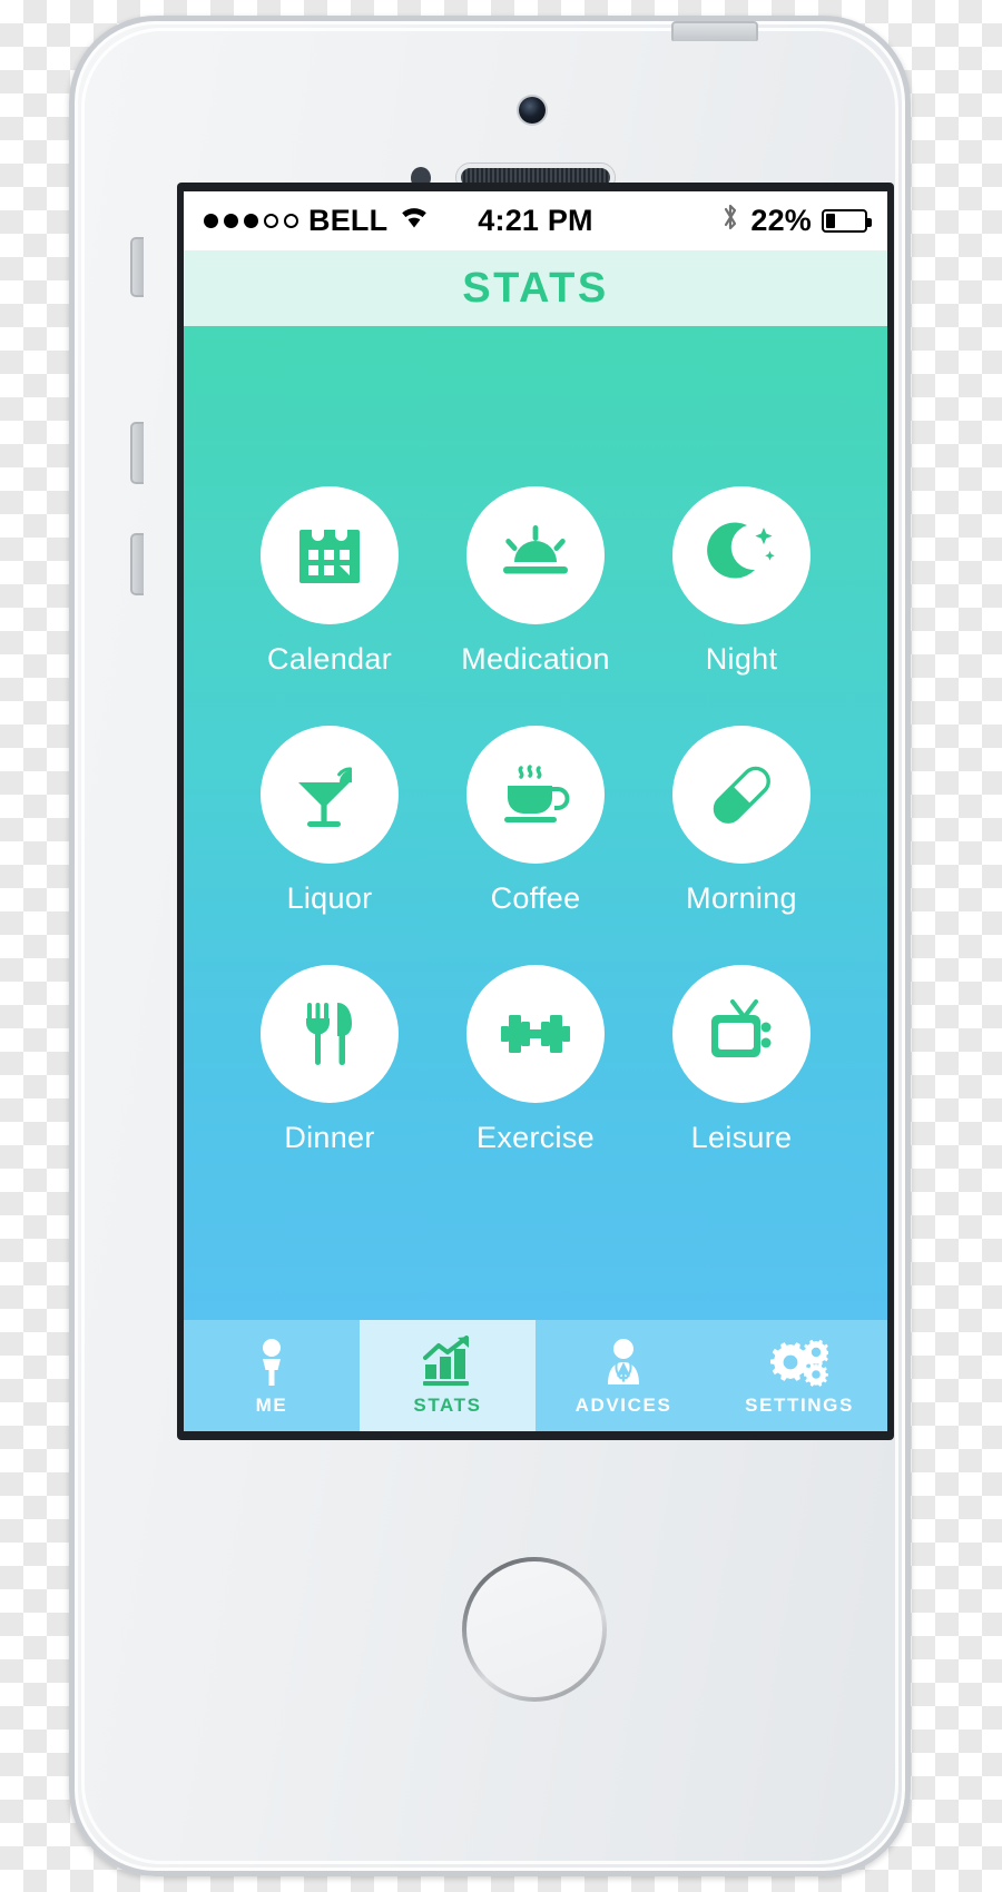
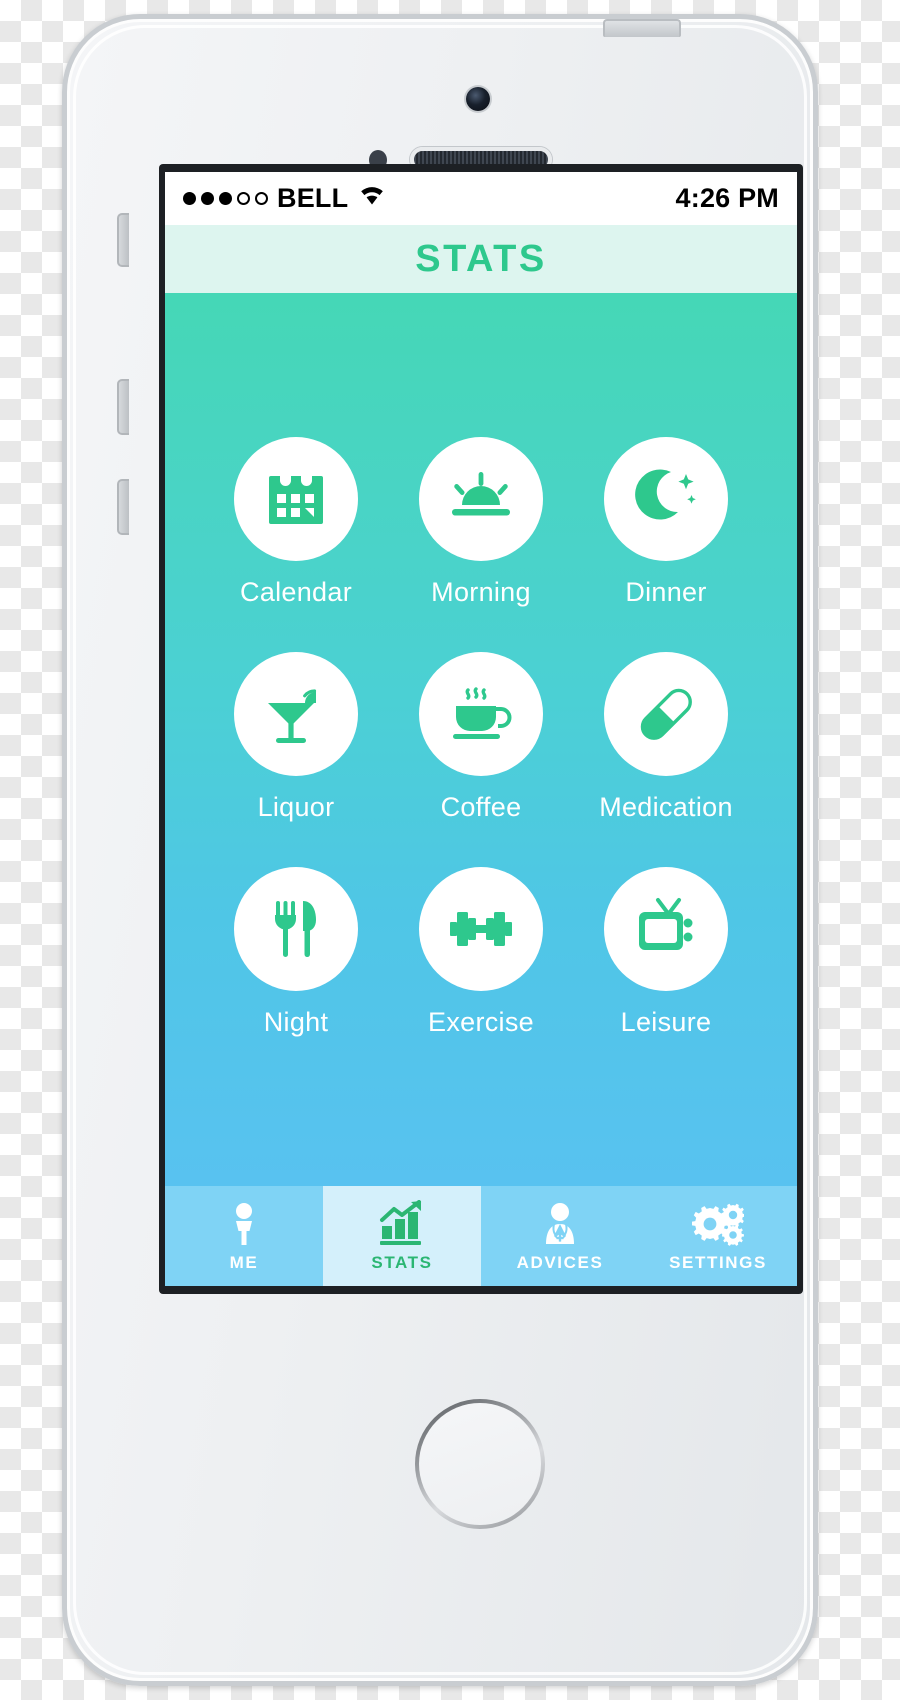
  BELL
- 4:21 PM
+ 4:26 PM
- 22%
  STATS
  Calendar
- Medication
+ Morning
- Night
+ Dinner
  Liquor
  Coffee
- Morning
+ Medication
- Dinner
+ Night
  Exercise
  Leisure
  ME
  STATS
  ADVICES
  SETTINGS
